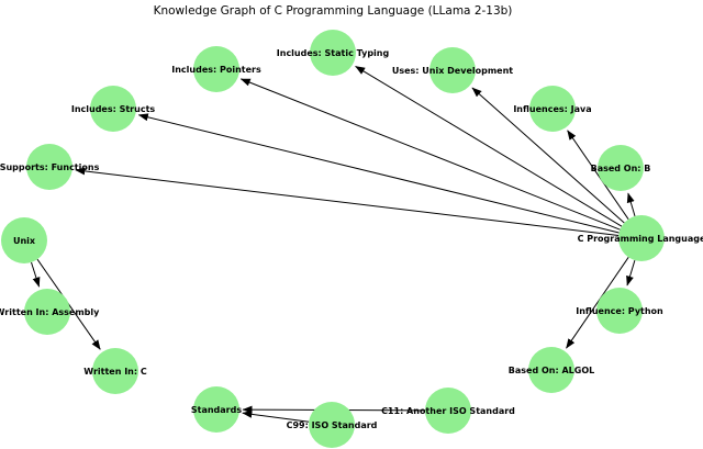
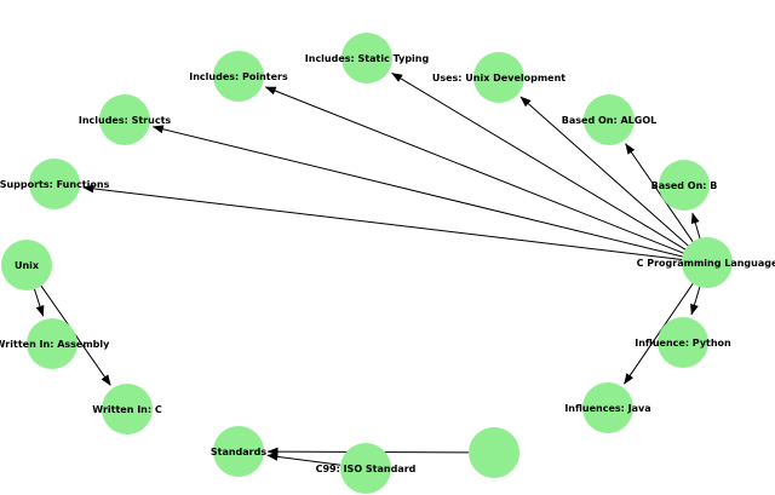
- Knowledge Graph of C Programming Language (LLama 2-13b)
  C Programming Languag
  Includes: Pointers
  Includes: Static Typing
  Uses: Unix Development
- Influences: Java
+ Based On: ALGOL
  Based On: B
  Supports: Functions
  Includes: Structs
  Unix
  ritten In: Assembly
  Written In: C
  Influence: Python
- Based On: ALGOL
+ Influences: Java
  Standards
  C99: ISO Standard
- C11: Another ISO Standard
